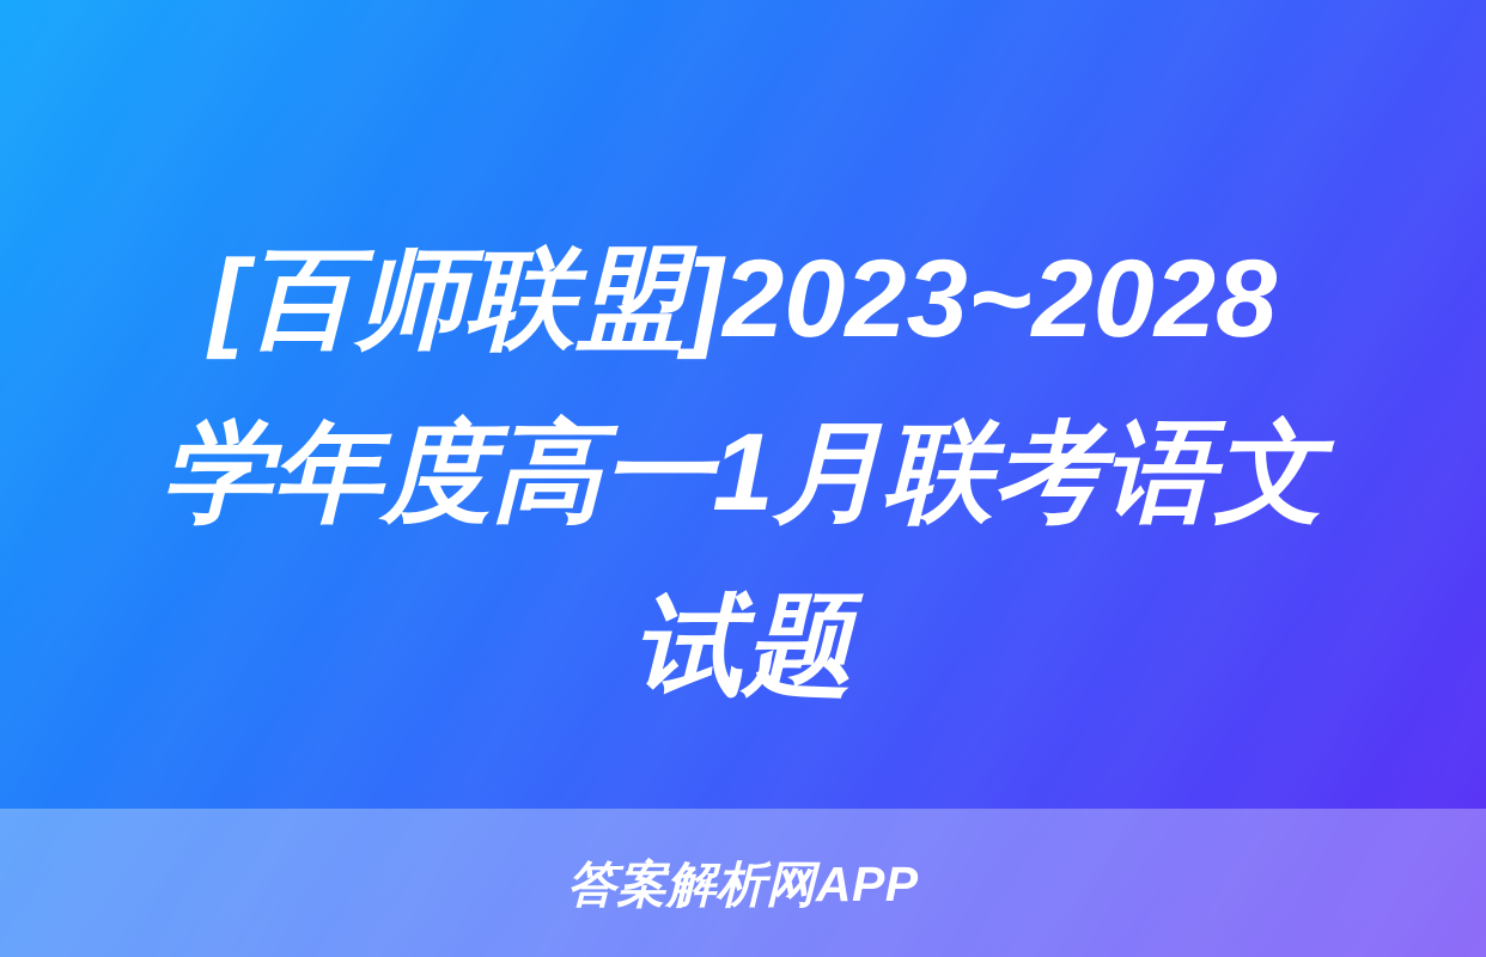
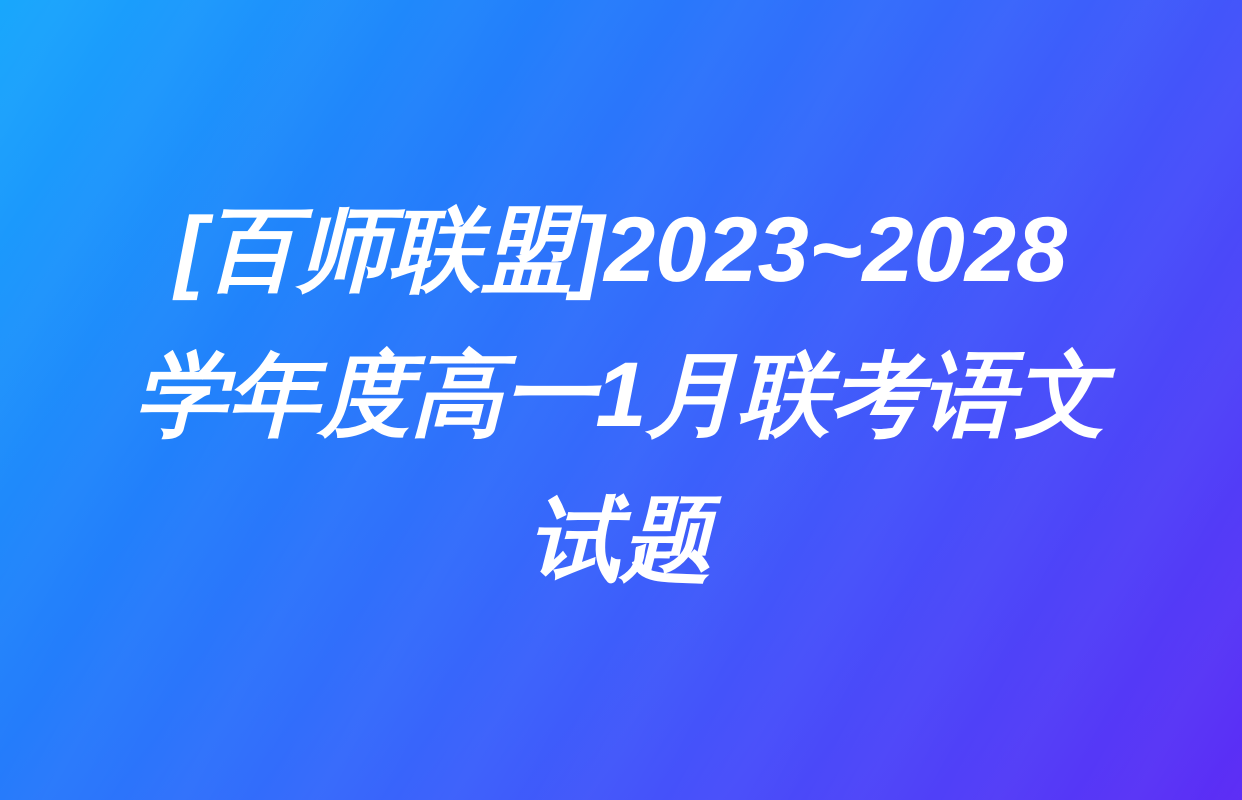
  [百师联盟]2023~2028
  学年度高一1月联考语文
  试题
- 答案解析网APP
